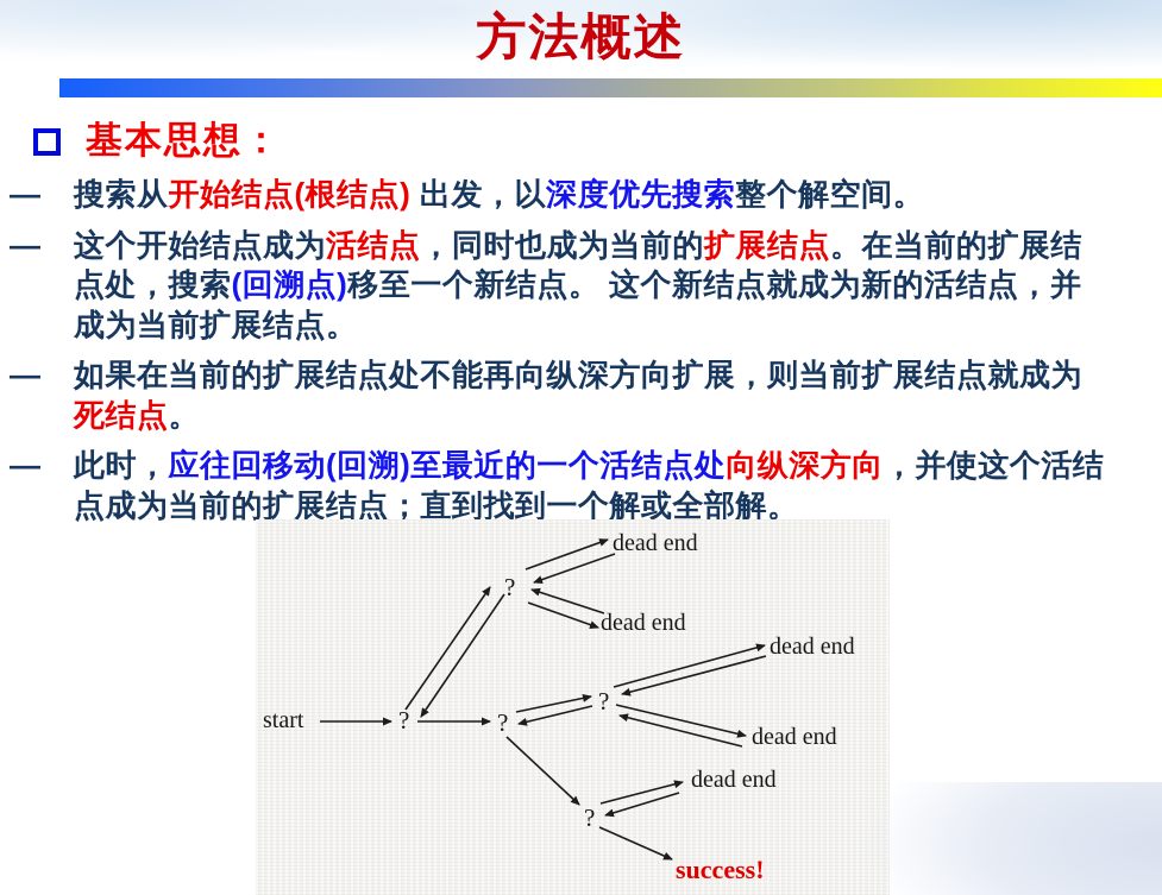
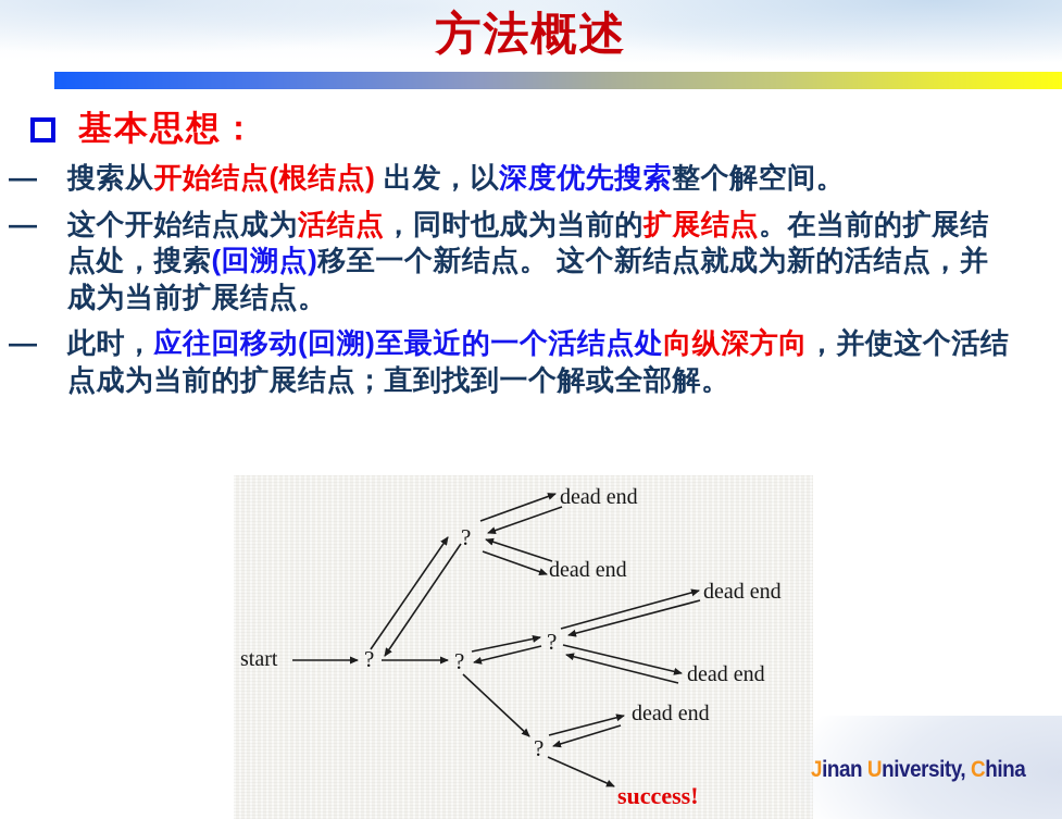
  方法概述
  基本思想：
  — 搜索从开始结点(根结点) 出发，以深度优先搜索整个解空间。
  — 这个开始结点成为活结点，同时也成为当前的扩展结点。在当前的扩展结点处，搜索(回溯点)移至一个新结点。 这个新结点就成为新的活结点，并成为当前扩展结点。
- — 如果在当前的扩展结点处不能再向纵深方向扩展，则当前扩展结点就成为死结点。
  — 此时，应往回移动(回溯)至最近的一个活结点处向纵深方向，并使这个活结点成为当前的扩展结点；直到找到一个解或全部解。
  start
  ?
  ?
  ?
  ?
  ?
  dead end
  dead end
  dead end
  dead end
  dead end
  success!
+ Jinan University, China
